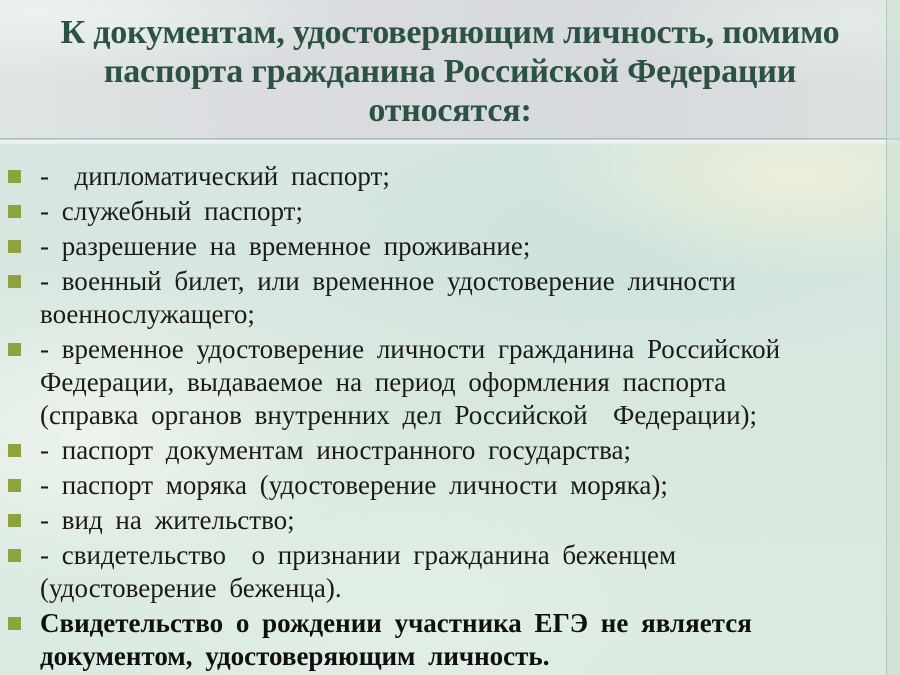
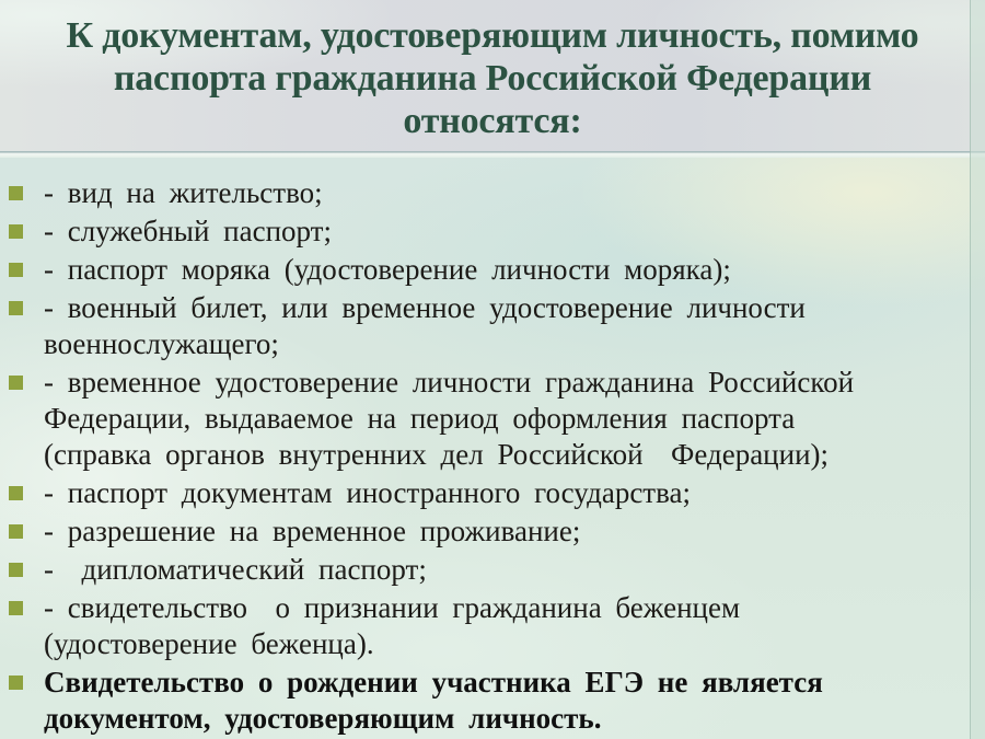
  К документам, удостоверяющим личность, помимо
  паспорта гражданина Российской Федерации
  относятся:
- - дипломатический паспорт;
+ - вид на жительство;
  - служебный паспорт;
- - разрешение на временное проживание;
+ - паспорт моряка (удостоверение личности моряка);
  - военный билет, или временное удостоверение личности
  военнослужащего;
  - временное удостоверение личности гражданина Российской
  Федерации, выдаваемое на период оформления паспорта
  (справка органов внутренних дел Российской Федерации);
  - паспорт документам иностранного государства;
- - паспорт моряка (удостоверение личности моряка);
+ - разрешение на временное проживание;
- - вид на жительство;
+ - дипломатический паспорт;
  - свидетельство о признании гражданина беженцем
  (удостоверение беженца).
  Свидетельство о рождении участника ЕГЭ не является
  документом, удостоверяющим личность.
